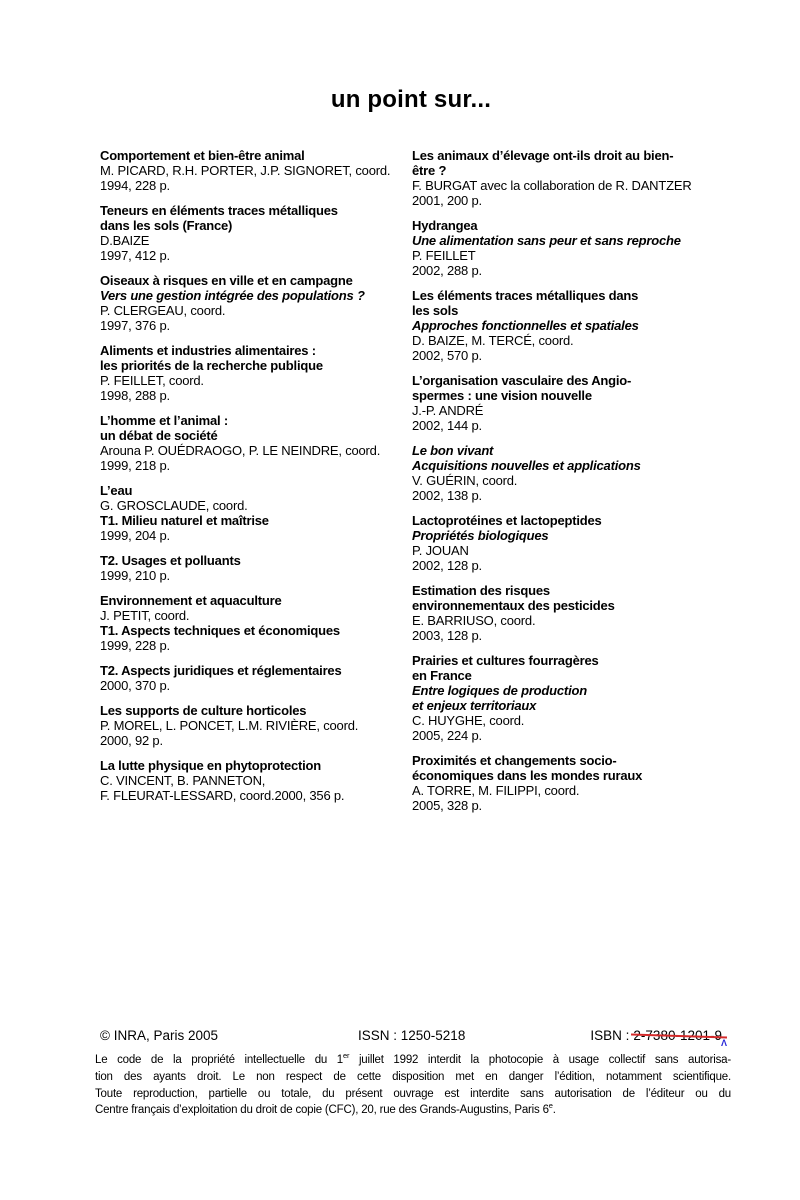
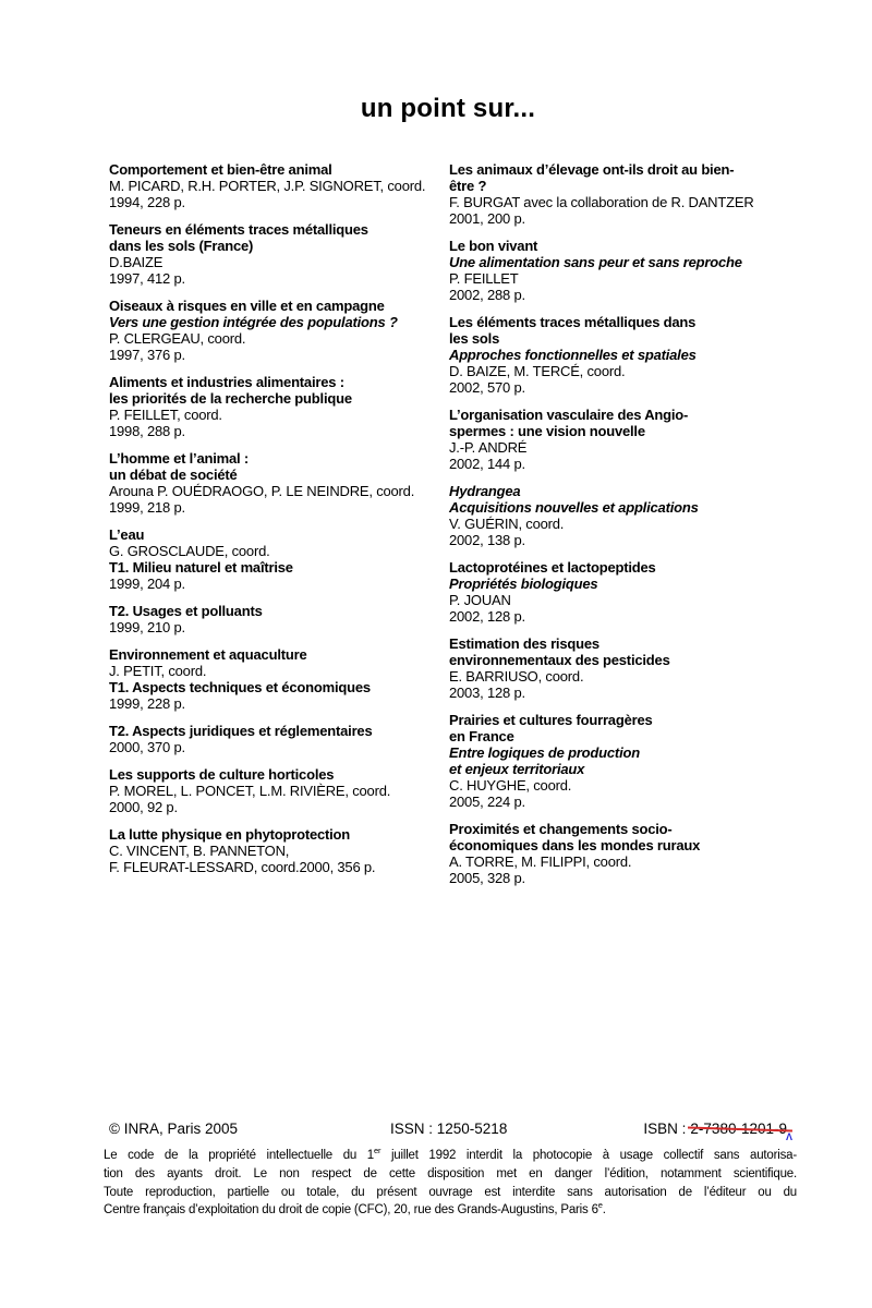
  un point sur...
  Comportement et bien-être animal
  M. PICARD, R.H. PORTER, J.P. SIGNORET, coord.
  1994, 228 p.
  Teneurs en éléments traces métalliques
  dans les sols (France)
  D.BAIZE
  1997, 412 p.
  Oiseaux à risques en ville et en campagne
  Vers une gestion intégrée des populations ?
  P. CLERGEAU, coord.
  1997, 376 p.
  Aliments et industries alimentaires :
  les priorités de la recherche publique
  P. FEILLET, coord.
  1998, 288 p.
  L’homme et l’animal :
  un débat de société
  Arouna P. OUÉDRAOGO, P. LE NEINDRE, coord.
  1999, 218 p.
  L’eau
  G. GROSCLAUDE, coord.
  T1. Milieu naturel et maîtrise
  1999, 204 p.
  T2. Usages et polluants
  1999, 210 p.
  Environnement et aquaculture
  J. PETIT, coord.
  T1. Aspects techniques et économiques
  1999, 228 p.
  T2. Aspects juridiques et réglementaires
  2000, 370 p.
  Les supports de culture horticoles
  P. MOREL, L. PONCET, L.M. RIVIÈRE, coord.
  2000, 92 p.
  La lutte physique en phytoprotection
  C. VINCENT, B. PANNETON,
  F. FLEURAT-LESSARD, coord.2000, 356 p.
  Les animaux d’élevage ont-ils droit au bien-
  être ?
  F. BURGAT avec la collaboration de R. DANTZER
  2001, 200 p.
- Hydrangea
+ Le bon vivant
  Une alimentation sans peur et sans reproche
  P. FEILLET
  2002, 288 p.
  Les éléments traces métalliques dans
  les sols
  Approches fonctionnelles et spatiales
  D. BAIZE, M. TERCÉ, coord.
  2002, 570 p.
  L’organisation vasculaire des Angio-
  spermes : une vision nouvelle
  J.-P. ANDRÉ
  2002, 144 p.
- Le bon vivant
+ Hydrangea
  Acquisitions nouvelles et applications
  V. GUÉRIN, coord.
  2002, 138 p.
  Lactoprotéines et lactopeptides
  Propriétés biologiques
  P. JOUAN
  2002, 128 p.
  Estimation des risques
  environnementaux des pesticides
  E. BARRIUSO, coord.
  2003, 128 p.
  Prairies et cultures fourragères
  en France
  Entre logiques de production
  et enjeux territoriaux
  C. HUYGHE, coord.
  2005, 224 p.
  Proximités et changements socio-
  économiques dans les mondes ruraux
  A. TORRE, M. FILIPPI, coord.
  2005, 328 p.
  © INRA, Paris 2005
  ISSN : 1250-5218
  ISBN : 2-7380-1201-9
  Λ
  Le code de la propriété intellectuelle du 1er juillet 1992 interdit la photocopie à usage collectif sans autorisa-
  tion des ayants droit. Le non respect de cette disposition met en danger l’édition, notamment scientifique.
  Toute reproduction, partielle ou totale, du présent ouvrage est interdite sans autorisation de l’éditeur ou du
  Centre français d’exploitation du droit de copie (CFC), 20, rue des Grands-Augustins, Paris 6e.
